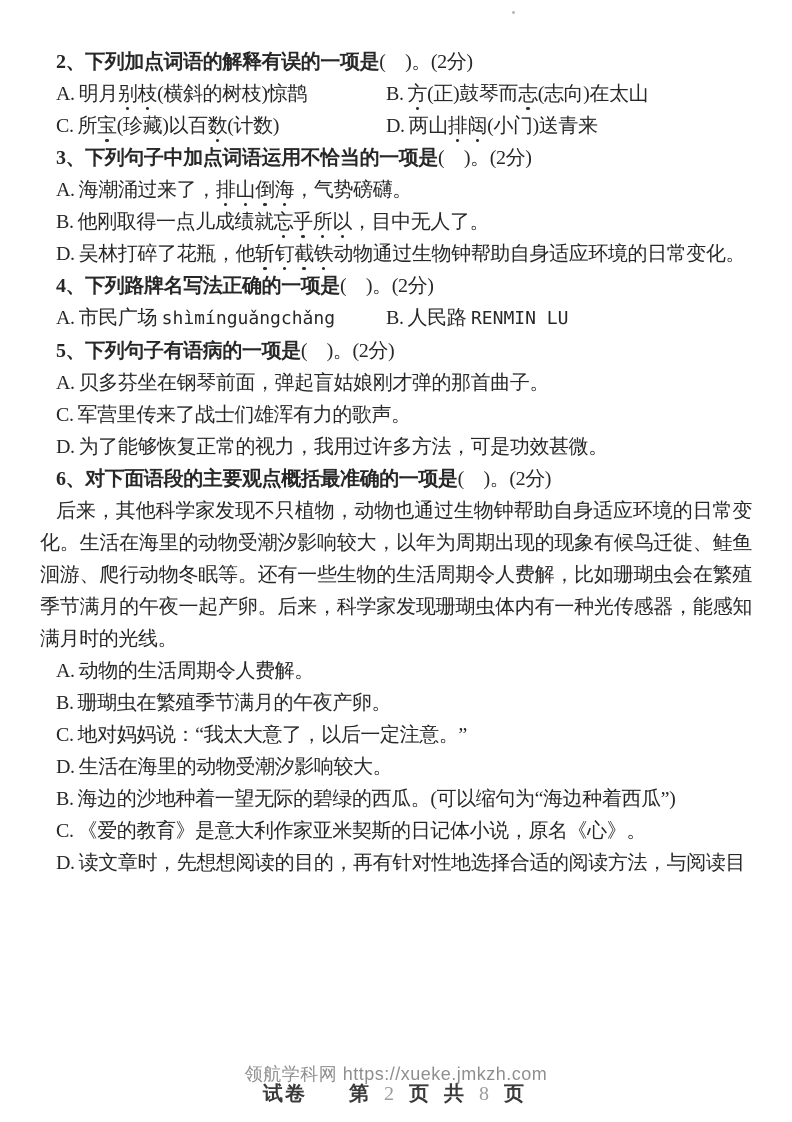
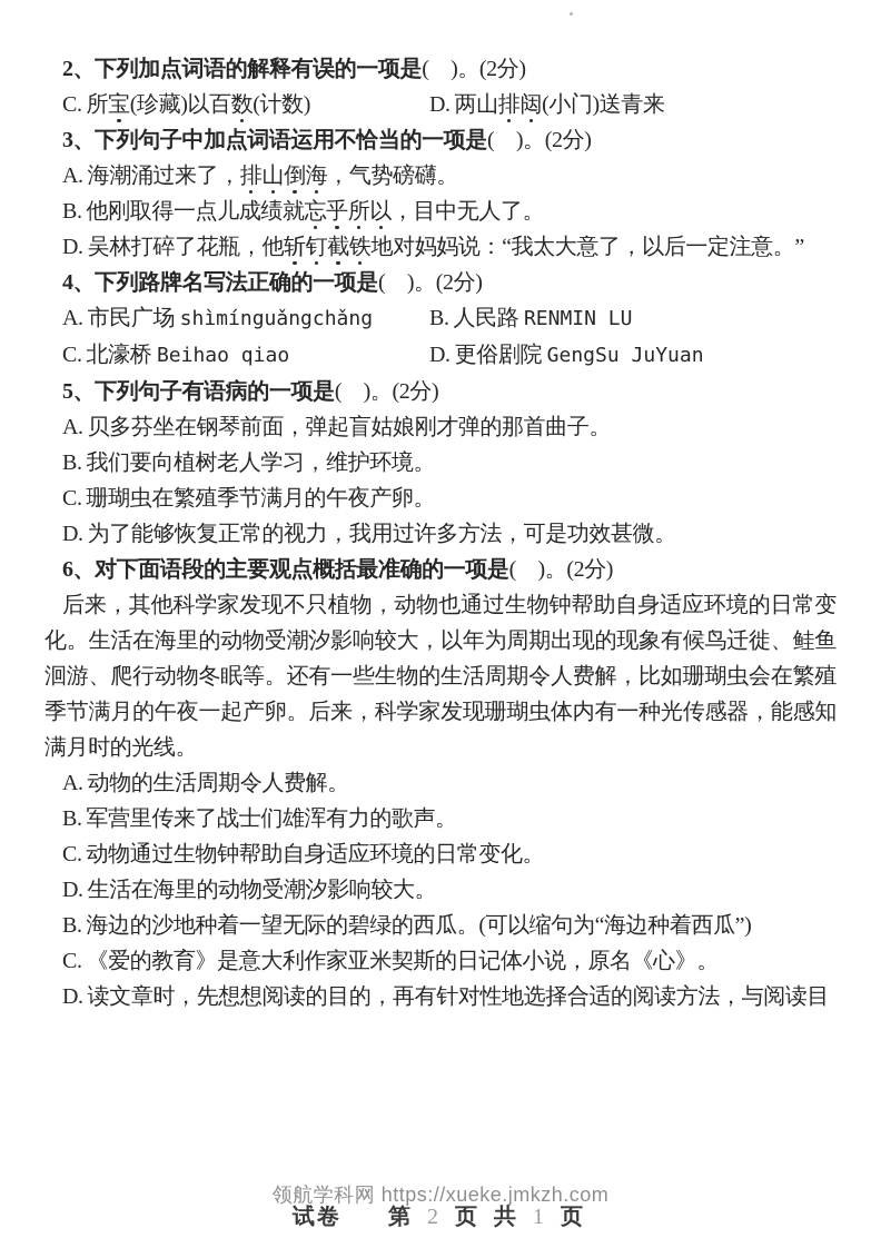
  2、下列加点词语的解释有误的一项是( )。(2分)
- A. 明月别枝(横斜的树枝)惊鹊
- B. 方(正)鼓琴而志(志向)在太山
  C. 所宝(珍藏)以百数(计数)
  D. 两山排闼(小门)送青来
  3、下列句子中加点词语运用不恰当的一项是( )。(2分)
  A. 海潮涌过来了，排山倒海，气势磅礴。
  B. 他刚取得一点儿成绩就忘乎所以，目中无人了。
- D. 吴林打碎了花瓶，他斩钉截铁动物通过生物钟帮助自身适应环境的日常变化。
+ D. 吴林打碎了花瓶，他斩钉截铁地对妈妈说：“我太大意了，以后一定注意。”
  4、下列路牌名写法正确的一项是( )。(2分)
  A. 市民广场 shìmínguǎngchǎng
  B. 人民路 RENMIN LU
+ C. 北濠桥 Beihao qiao
+ D. 更俗剧院 GengSu JuYuan
  5、下列句子有语病的一项是( )。(2分)
  A. 贝多芬坐在钢琴前面，弹起盲姑娘刚才弹的那首曲子。
+ B. 我们要向植树老人学习，维护环境。
- C. 军营里传来了战士们雄浑有力的歌声。
+ C. 珊瑚虫在繁殖季节满月的午夜产卵。
  D. 为了能够恢复正常的视力，我用过许多方法，可是功效甚微。
  6、对下面语段的主要观点概括最准确的一项是( )。(2分)
  后来，其他科学家发现不只植物，动物也通过生物钟帮助自身适应环境的日常变化。生活在海里的动物受潮汐影响较大，以年为周期出现的现象有候鸟迁徙、鲑鱼洄游、爬行动物冬眠等。还有一些生物的生活周期令人费解，比如珊瑚虫会在繁殖季节满月的午夜一起产卵。后来，科学家发现珊瑚虫体内有一种光传感器，能感知满月时的光线。
  A. 动物的生活周期令人费解。
- B. 珊瑚虫在繁殖季节满月的午夜产卵。
+ B. 军营里传来了战士们雄浑有力的歌声。
- C. 地对妈妈说：“我太大意了，以后一定注意。”
+ C. 动物通过生物钟帮助自身适应环境的日常变化。
  D. 生活在海里的动物受潮汐影响较大。
  B. 海边的沙地种着一望无际的碧绿的西瓜。(可以缩句为“海边种着西瓜”)
  C. 《爱的教育》是意大利作家亚米契斯的日记体小说，原名《心》。
  D. 读文章时，先想想阅读的目的，再有针对性地选择合适的阅读方法，与阅读目
  领航学科网 https://xueke.jmkzh.com
- 试卷 第 2 页 共 8 页
+ 试卷 第 2 页 共 1 页
